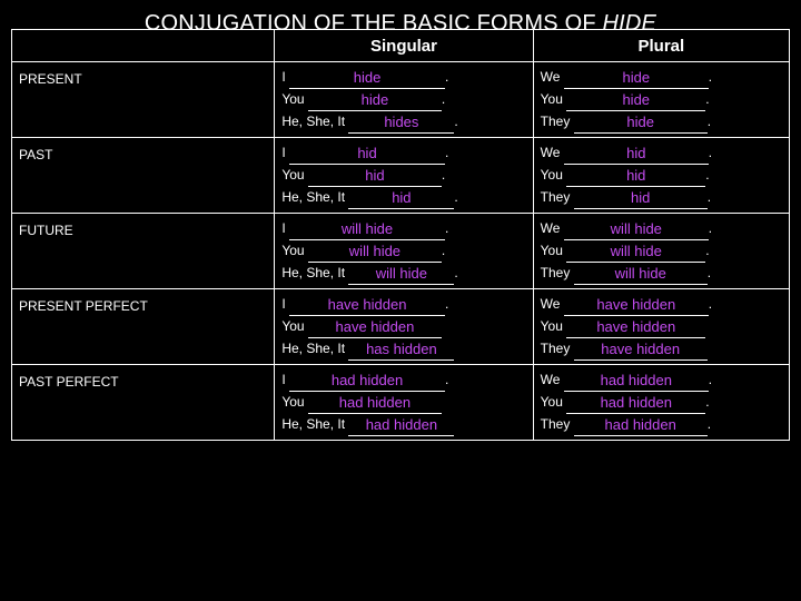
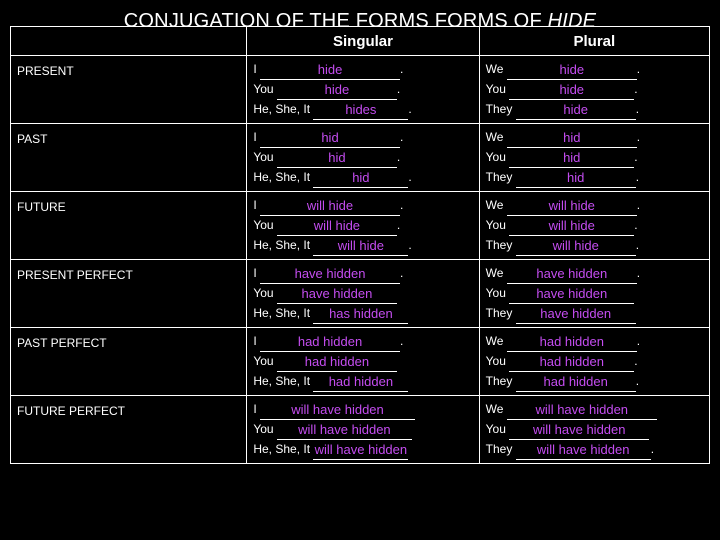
- CONJUGATION OF THE BASIC FORMS OF HIDE
+ CONJUGATION OF THE FORMS FORMS OF HIDE
  	Singular	Plural
  PRESENT	I hide . You hide . He, She, It hides .	We hide . You hide . They hide .
  PAST	I hid . You hid . He, She, It hid .	We hid . You hid . They hid .
  FUTURE	I will hide . You will hide . He, She, It will hide .	We will hide . You will hide . They will hide .
  PRESENT PERFECT	I have hidden . You have hidden He, She, It has hidden	We have hidden . You have hidden They have hidden
  PAST PERFECT	I had hidden . You had hidden He, She, It had hidden	We had hidden . You had hidden . They had hidden .
+ FUTURE PERFECT	I will have hidden You will have hidden He, She, It will have hidden	We will have hidden You will have hidden They will have hidden .
